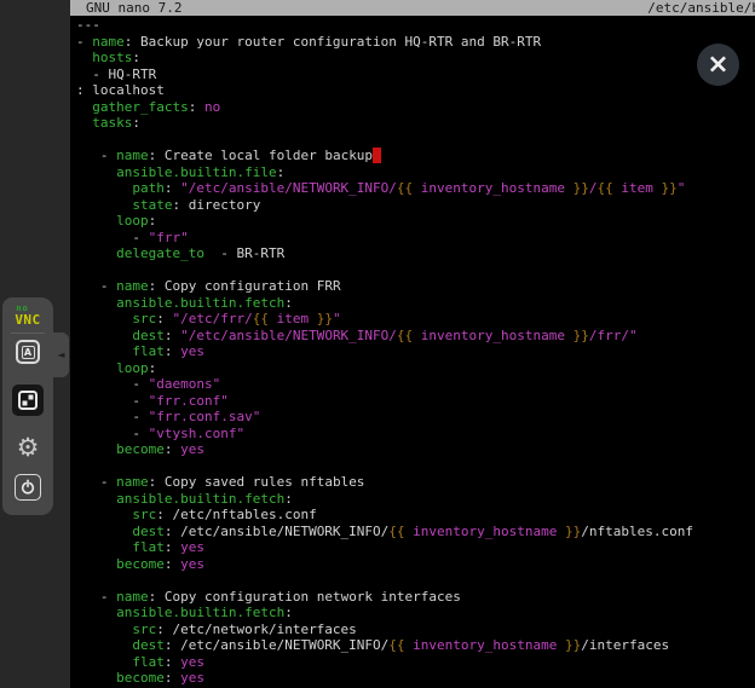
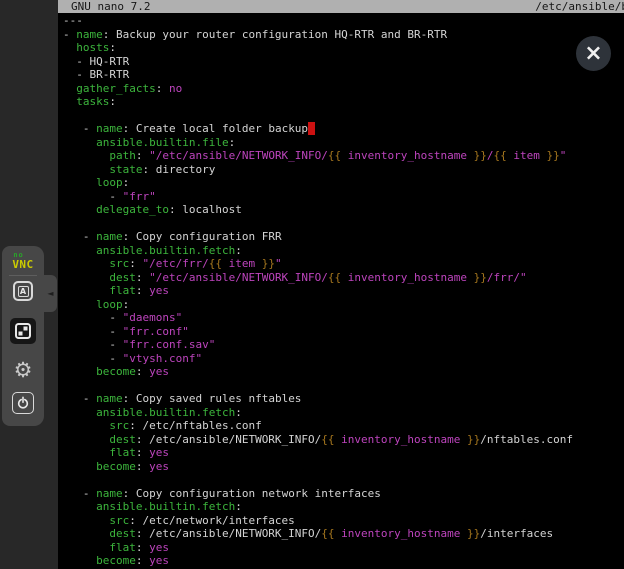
  no
  VNC
  A
  ⚙
  ◄
  GNU nano 7.2
  /etc/ansible/
  ---
  - name: Backup your router configuration HQ-RTR and BR-RTR
  hosts:
  - HQ-RTR
- : localhost
+ - BR-RTR
  gather_facts: no
  tasks:
  - name: Create local folder backup
  ansible.builtin.file:
  path: "/etc/ansible/NETWORK_INFO/{{ inventory_hostname }}/{{ item }}"
  state: directory
  loop:
  - "frr"
- delegate_to - BR-RTR
+ delegate_to: localhost
  - name: Copy configuration FRR
  ansible.builtin.fetch:
  src: "/etc/frr/{{ item }}"
  dest: "/etc/ansible/NETWORK_INFO/{{ inventory_hostname }}/frr/"
  flat: yes
  loop:
  - "daemons"
  - "frr.conf"
  - "frr.conf.sav"
  - "vtysh.conf"
  become: yes
  - name: Copy saved rules nftables
  ansible.builtin.fetch:
  src: /etc/nftables.conf
  dest: /etc/ansible/NETWORK_INFO/{{ inventory_hostname }}/nftables.conf
  flat: yes
  become: yes
  - name: Copy configuration network interfaces
  ansible.builtin.fetch:
  src: /etc/network/interfaces
  dest: /etc/ansible/NETWORK_INFO/{{ inventory_hostname }}/interfaces
  flat: yes
  become: yes
  ×
